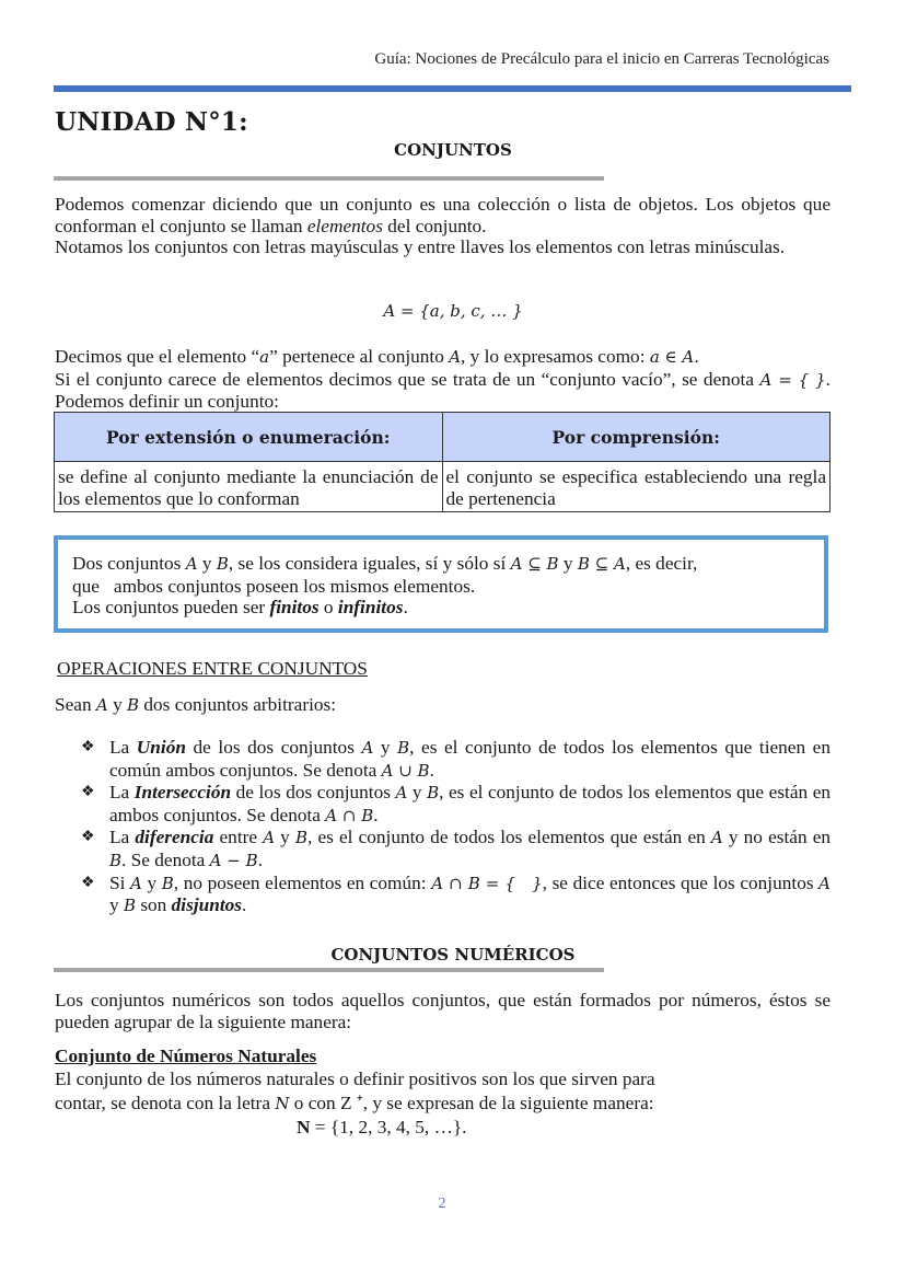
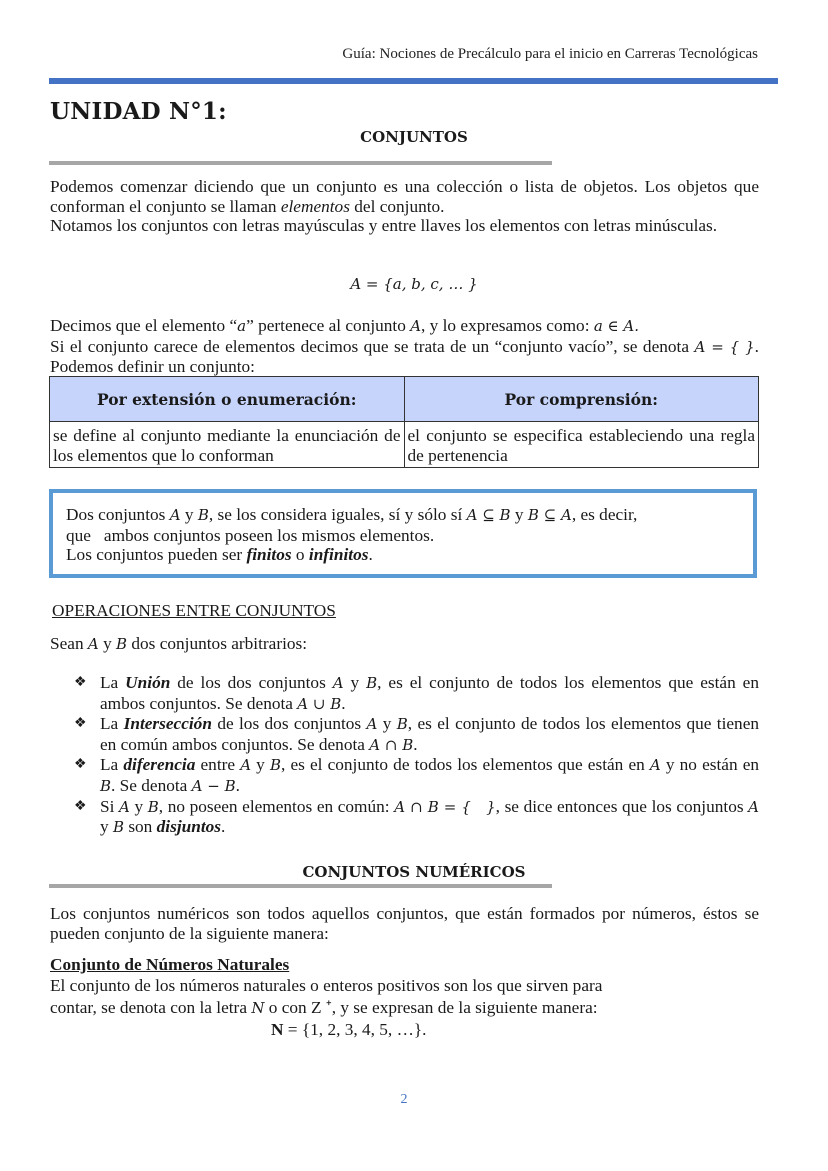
  Guía: Nociones de Precálculo para el inicio en Carreras Tecnológicas
  UNIDAD N°1:
  CONJUNTOS
  Podemos comenzar diciendo que un conjunto es una colección o lista de objetos. Los objetos que conforman el conjunto se llaman elementos del conjunto.
  Notamos los conjuntos con letras mayúsculas y entre llaves los elementos con letras minúsculas.
  A = {a, b, c, … }
  Decimos que el elemento “a” pertenece al conjunto A, y lo expresamos como: a ∈ A.
  Si el conjunto carece de elementos decimos que se trata de un “conjunto vacío”, se denota A = { }. Podemos definir un conjunto:
  Por extensión o enumeración:	Por comprensión:
  se define al conjunto mediante la enunciación de los elementos que lo conforman	el conjunto se especifica estableciendo una regla de pertenencia
  Dos conjuntos A y B, se los considera iguales, sí y sólo sí A ⊆ B y B ⊆ A, es decir,
  que ambos conjuntos poseen los mismos elementos.
  Los conjuntos pueden ser finitos o infinitos.
  OPERACIONES ENTRE CONJUNTOS
  Sean A y B dos conjuntos arbitrarios:
  ❖
- La Unión de los dos conjuntos A y B, es el conjunto de todos los elementos que tienen en común ambos conjuntos. Se denota A ∪ B.
+ La Unión de los dos conjuntos A y B, es el conjunto de todos los elementos que están en ambos conjuntos. Se denota A ∪ B.
  ❖
- La Intersección de los dos conjuntos A y B, es el conjunto de todos los elementos que están en ambos conjuntos. Se denota A ∩ B.
+ La Intersección de los dos conjuntos A y B, es el conjunto de todos los elementos que tienen en común ambos conjuntos. Se denota A ∩ B.
  ❖
  La diferencia entre A y B, es el conjunto de todos los elementos que están en A y no están en B. Se denota A − B.
  ❖
  Si A y B, no poseen elementos en común: A ∩ B = { }, se dice entonces que los conjuntos A y B son disjuntos.
  CONJUNTOS NUMÉRICOS
- Los conjuntos numéricos son todos aquellos conjuntos, que están formados por números, éstos se pueden agrupar de la siguiente manera:
+ Los conjuntos numéricos son todos aquellos conjuntos, que están formados por números, éstos se pueden conjunto de la siguiente manera:
  Conjunto de Números Naturales
- El conjunto de los números naturales o definir positivos son los que sirven para
+ El conjunto de los números naturales o enteros positivos son los que sirven para
  contar, se denota con la letra N o con Z ⁺, y se expresan de la siguiente manera:
  N = {1, 2, 3, 4, 5, …}.
  2
